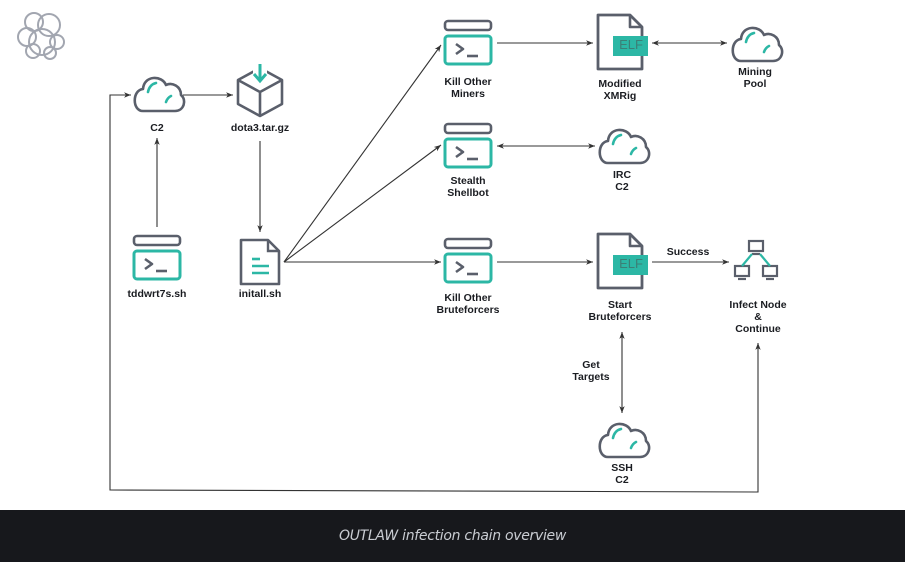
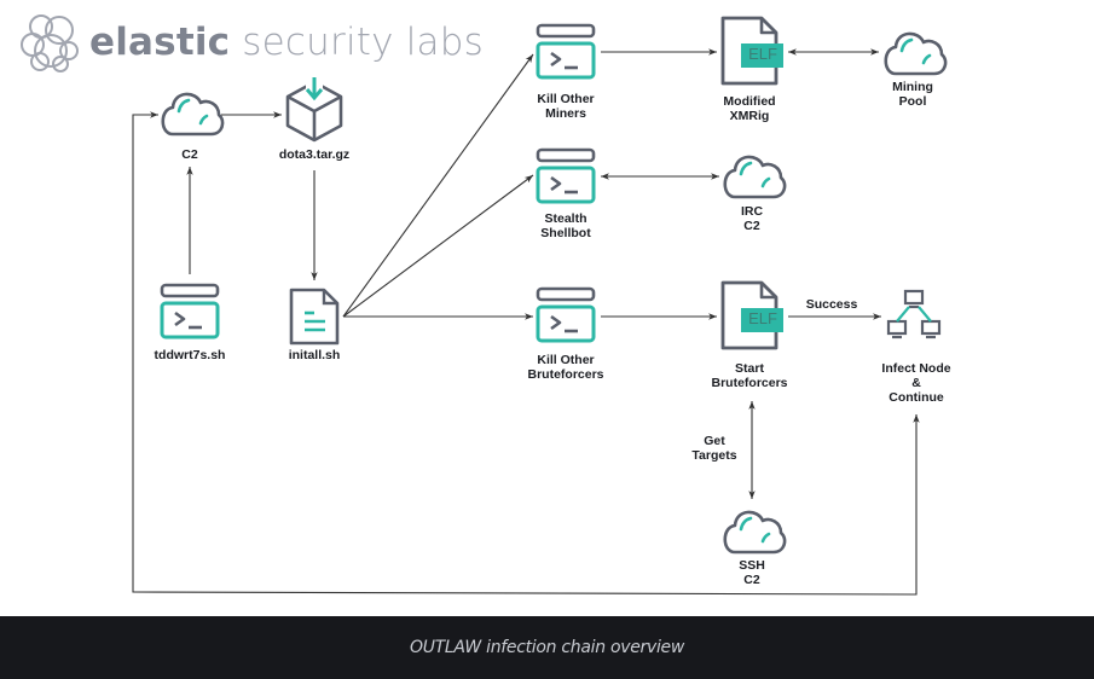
+ elastic security labs
  ELF
  ELF
  C2
  dota3.tar.gz
  tddwrt7s.sh
  initall.sh
  Kill Other
  Miners
  Modified
  XMRig
  Mining
  Pool
  Stealth
  Shellbot
  IRC
  C2
  Kill Other
  Bruteforcers
  Start
  Bruteforcers
  Infect Node
  &
  Continue
  SSH
  C2
  Success
  Get
  Targets
  OUTLAW infection chain overview
